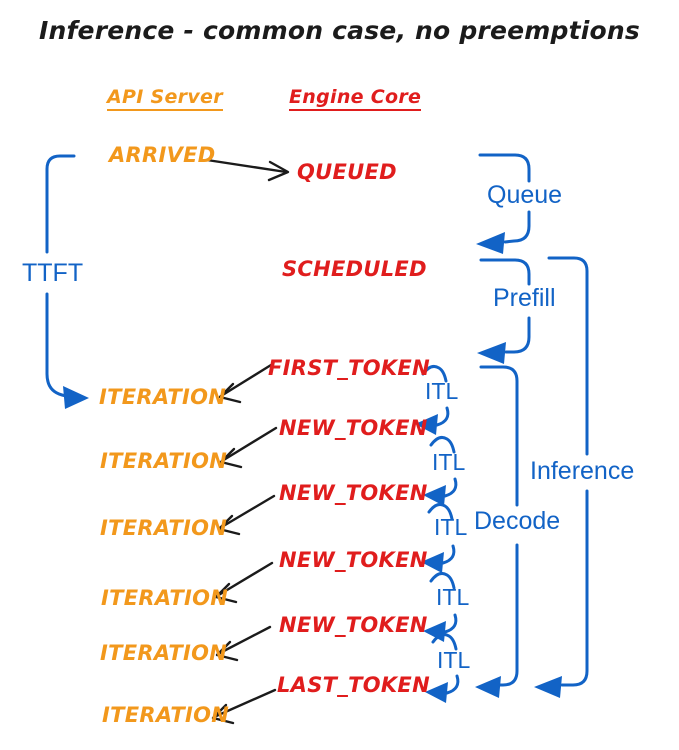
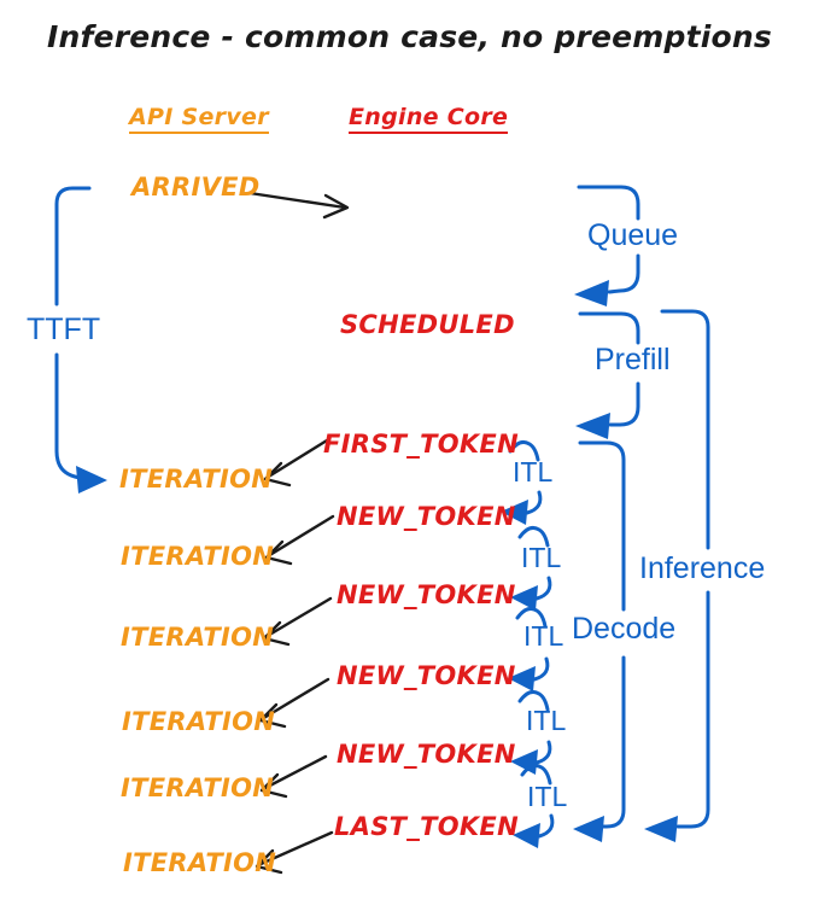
  Inference - common case, no preemptions
  API Server
  Engine Core
  ARRIVED
- QUEUED
  SCHEDULED
  FIRST_TOKEN
  ITERATION
  NEW_TOKEN
  ITERATION
  NEW_TOKEN
  ITERATION
  NEW_TOKEN
  ITERATION
  NEW_TOKEN
  ITERATION
  LAST_TOKEN
  ITERATION
  TTFT
  Queue
  Prefill
  Inference
  Decode
  ITL
  ITL
  ITL
  ITL
  ITL
